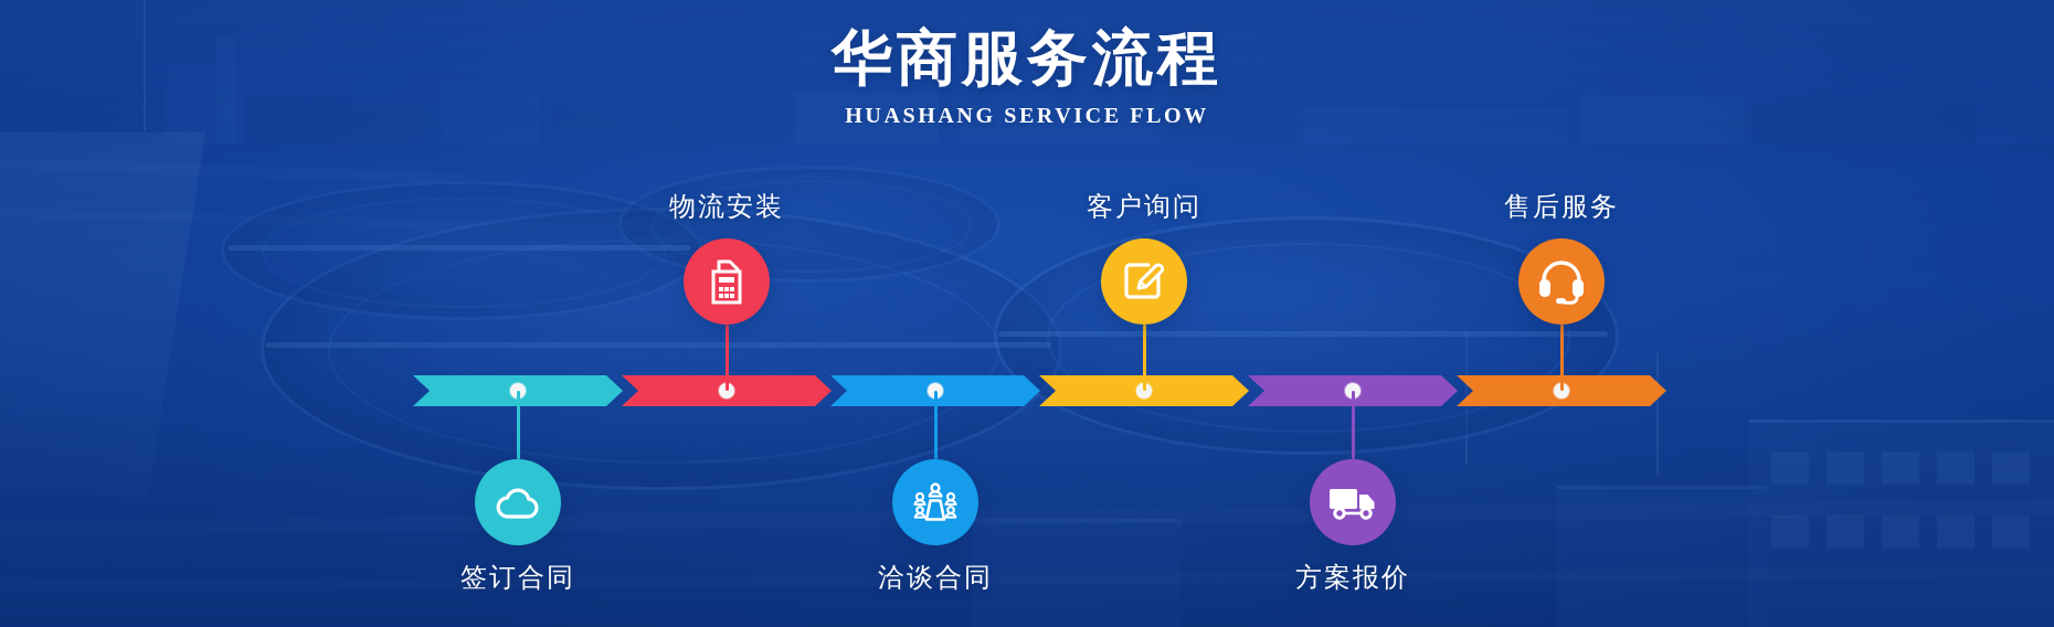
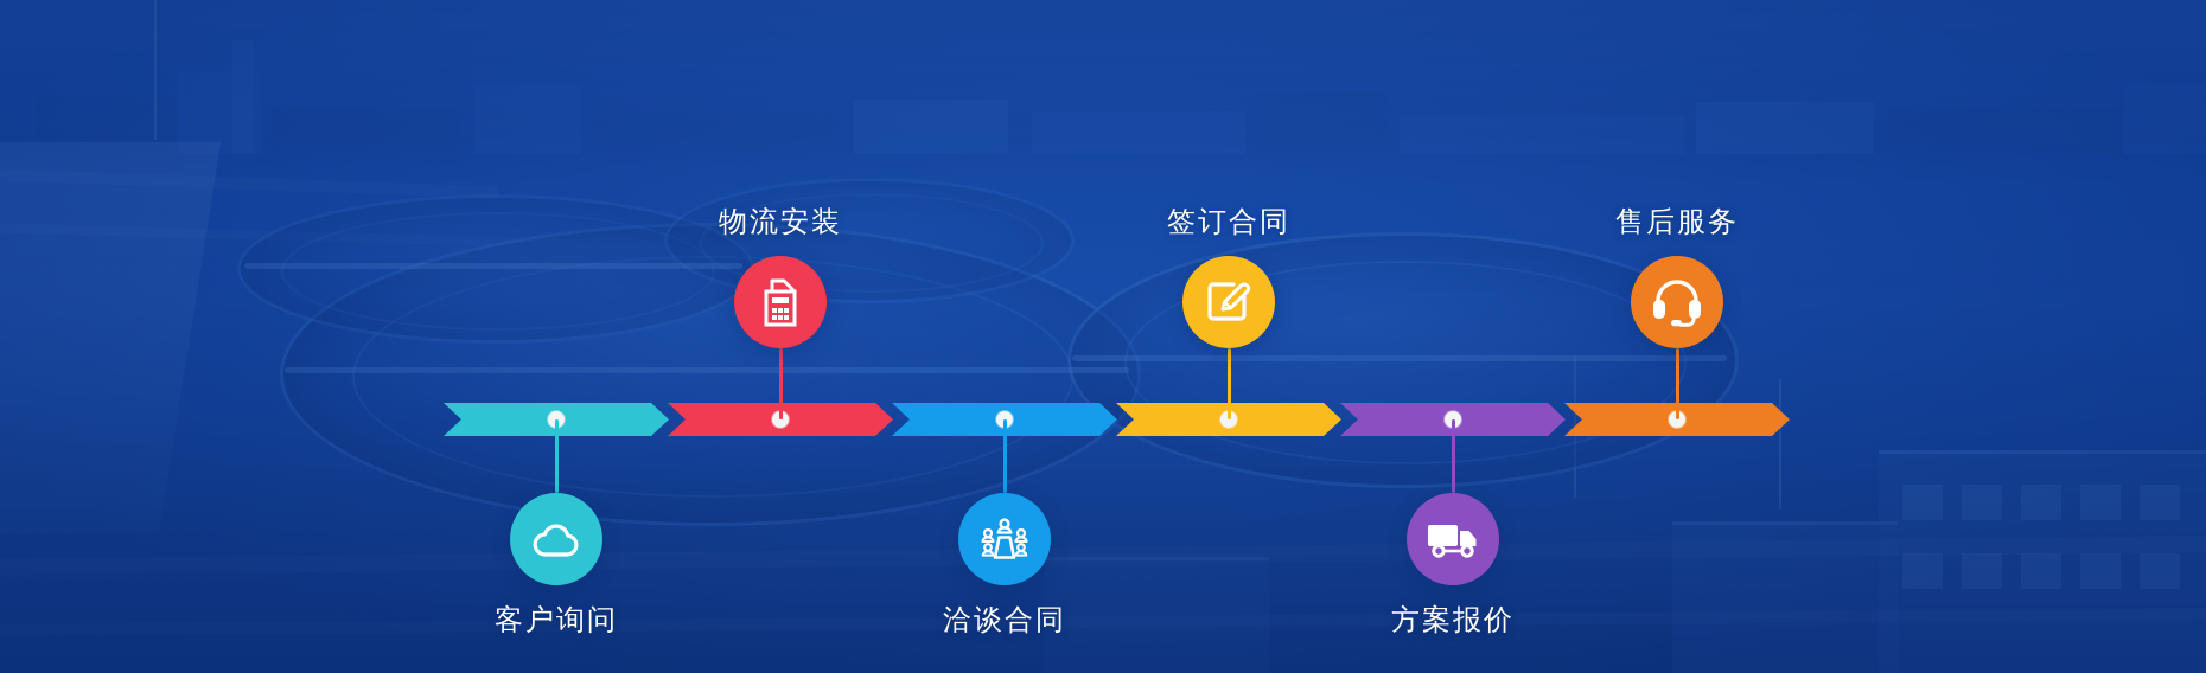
- 华商服务流程
- HUASHANG SERVICE FLOW
- 签订合同
+ 客户询问
  物流安装
  洽谈合同
- 客户询问
+ 签订合同
  方案报价
  售后服务
